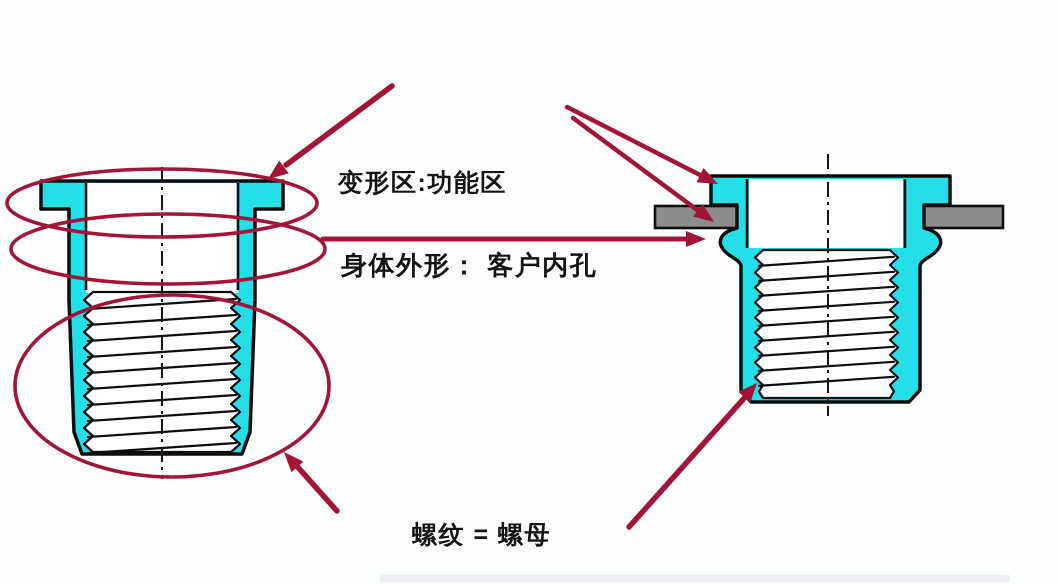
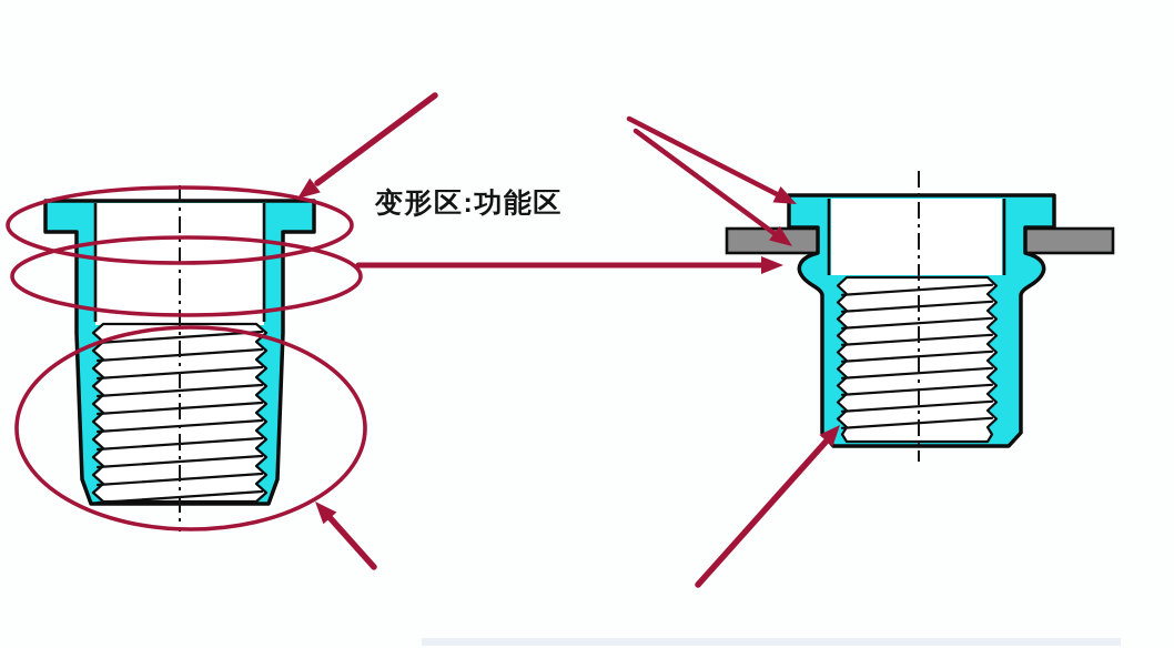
  变形区:功能区
- 身体外形： 客户内孔
- 螺纹 = 螺母
